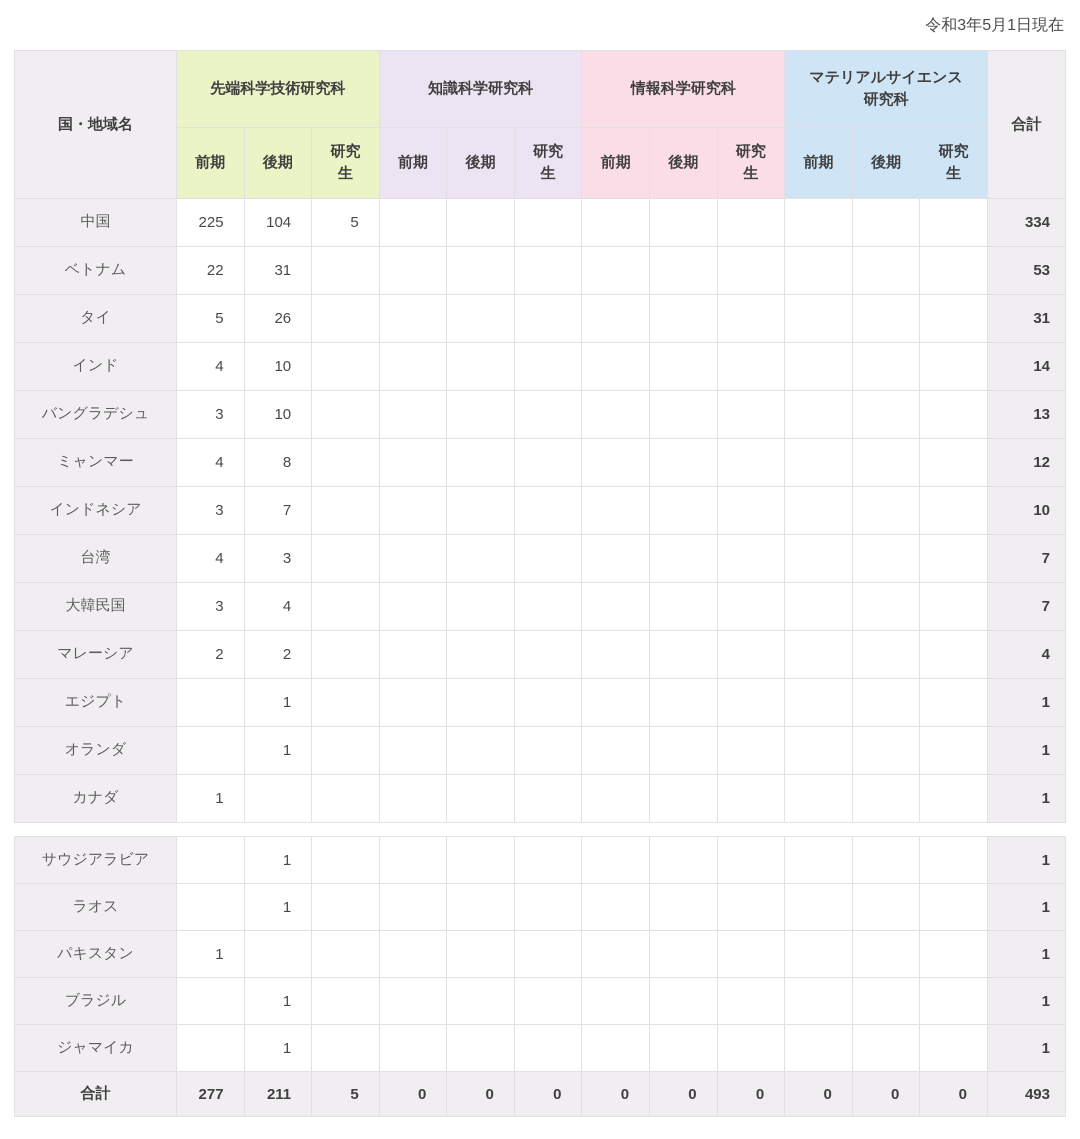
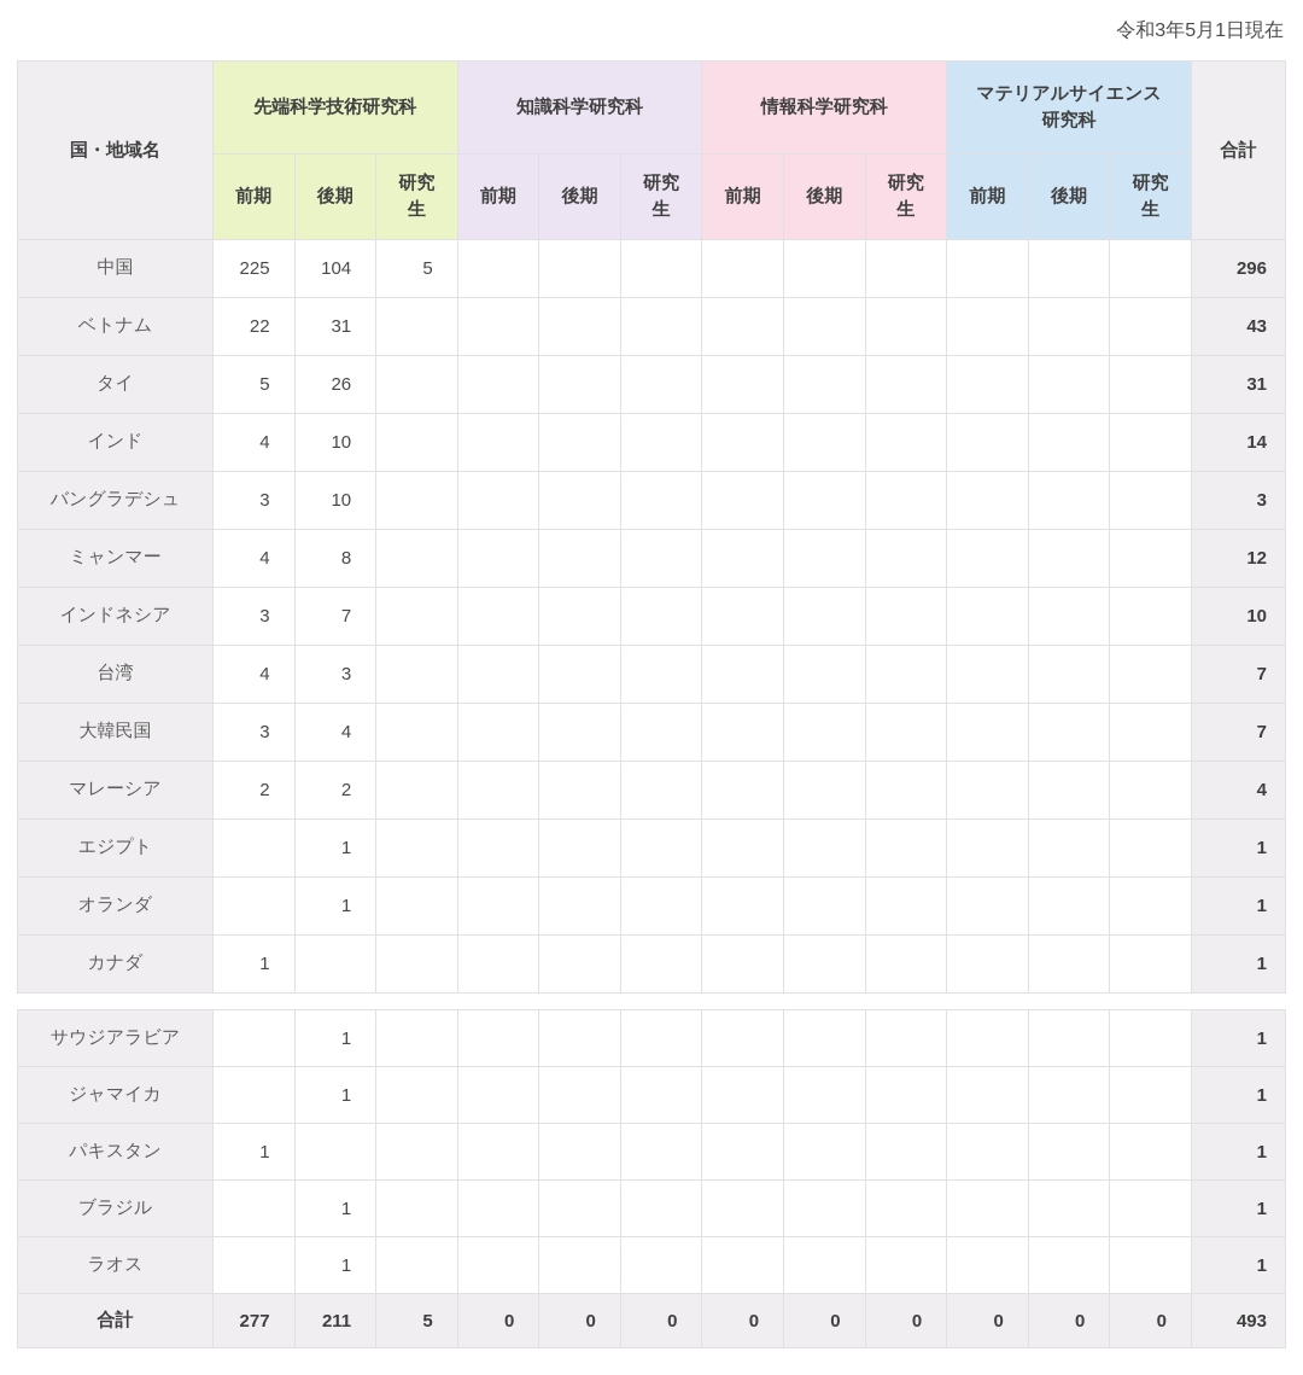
  令和3年5月1日現在
  国・地域名	先端科学技術研究科	知識科学研究科	情報科学研究科	マテリアルサイエンス 研究科	合計
  前期	後期	研究 生	前期	後期	研究 生	前期	後期	研究 生	前期	後期	研究 生
- 中国	225	104	5										334
+ 中国	225	104	5										296
- ベトナム	22	31											53
+ ベトナム	22	31											43
  タイ	5	26											31
  インド	4	10											14
- バングラデシュ	3	10											13
+ バングラデシュ	3	10											3
  ミャンマー	4	8											12
  インドネシア	3	7											10
  台湾	4	3											7
  大韓民国	3	4											7
  マレーシア	2	2											4
  エジプト		1											1
  オランダ		1											1
  カナダ	1												1
  サウジアラビア		1											1
- ラオス		1											1
+ ジャマイカ		1											1
  パキスタン	1												1
  ブラジル		1											1
- ジャマイカ		1											1
+ ラオス		1											1
  合計	277	211	5	0	0	0	0	0	0	0	0	0	493
